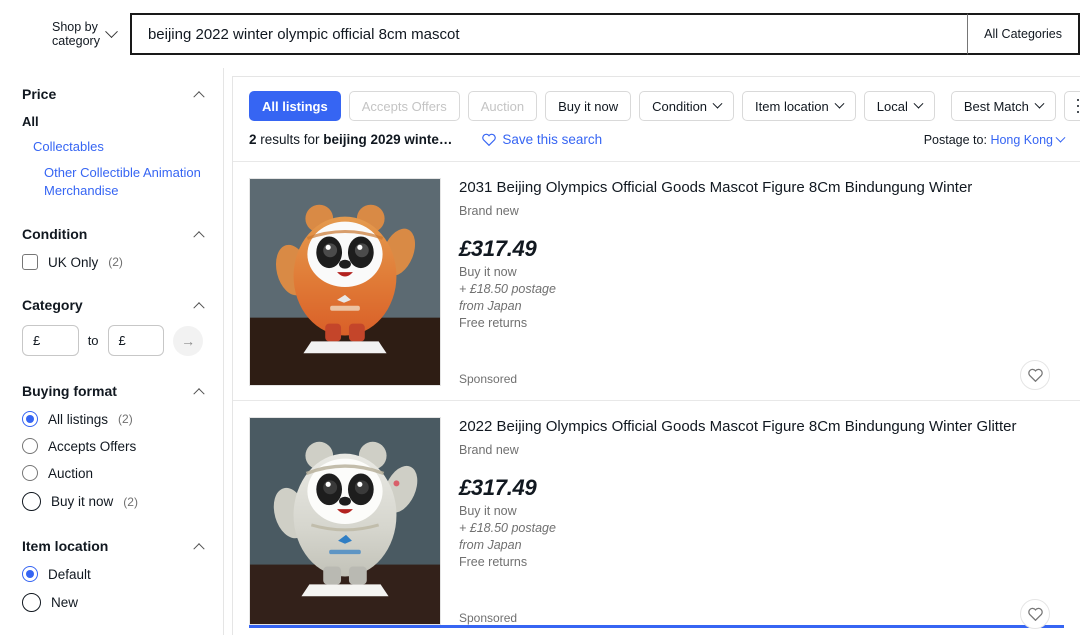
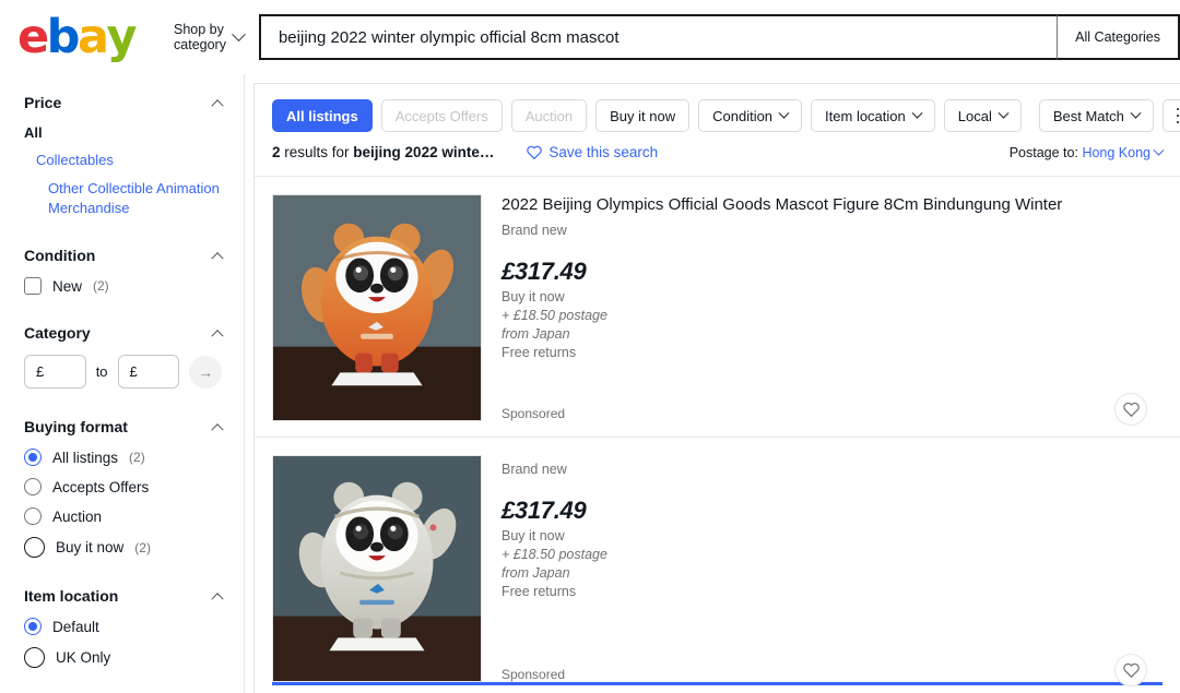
+ e
+ b
+ a
+ y
  Shop by
  category
  beijing 2022 winter olympic official 8cm mascot
  All Categories
  Price
  All
  Collectables
  Other Collectible Animation Merchandise
  Condition
- UK Only
+ New
  (2)
  Category
  £
  to
  £
  →
  Buying format
  All listings
  (2)
  Accepts Offers
  Auction
  Buy it now
  (2)
  Item location
  Default
- New
+ UK Only
  All listings
  Accepts Offers
  Auction
  Buy it now
  Condition
  Item location
  Local
  Best Match
- 2 results for beijing 2029 winte…
+ 2 results for beijing 2022 winte…
  Save this search
  Postage to: Hong Kong
- 2031 Beijing Olympics Official Goods Mascot Figure 8Cm Bindungung Winter
+ 2022 Beijing Olympics Official Goods Mascot Figure 8Cm Bindungung Winter
  Brand new
  £317.49
  Buy it now
  + £18.50 postage
  from Japan
  Free returns
  Sponsored
- 2022 Beijing Olympics Official Goods Mascot Figure 8Cm Bindungung Winter Glitter
  Brand new
  £317.49
  Buy it now
  + £18.50 postage
  from Japan
  Free returns
  Sponsored
